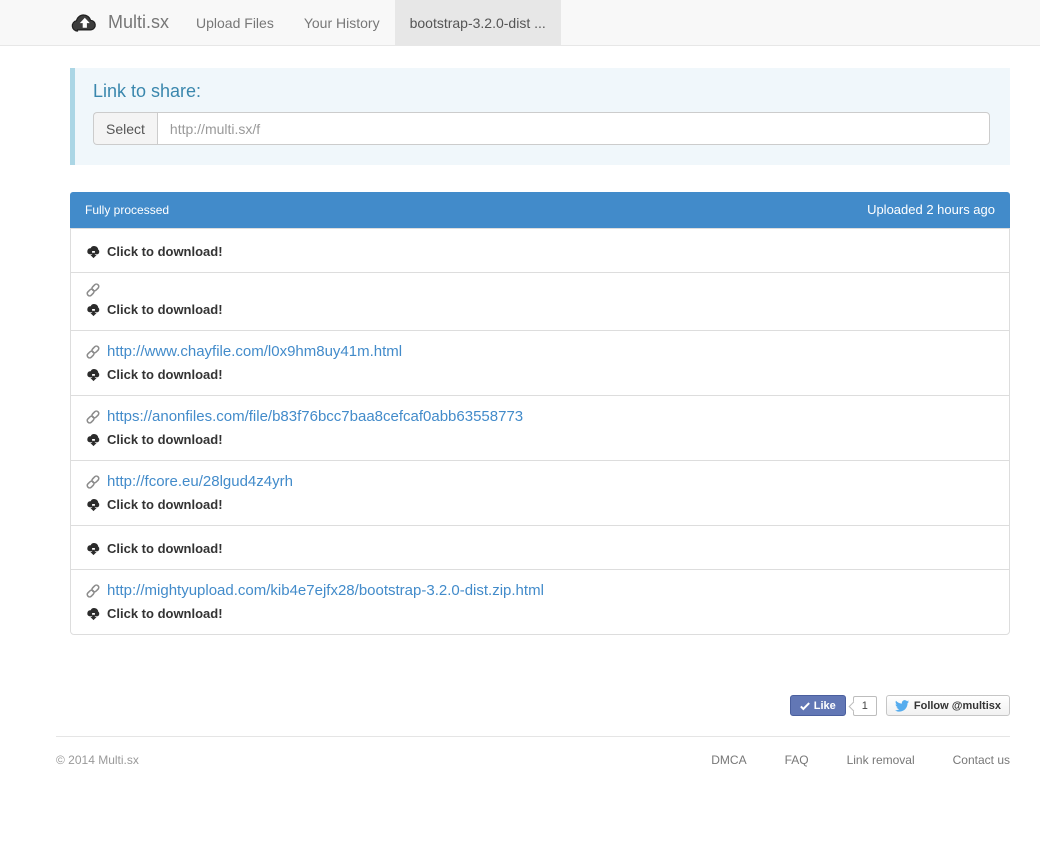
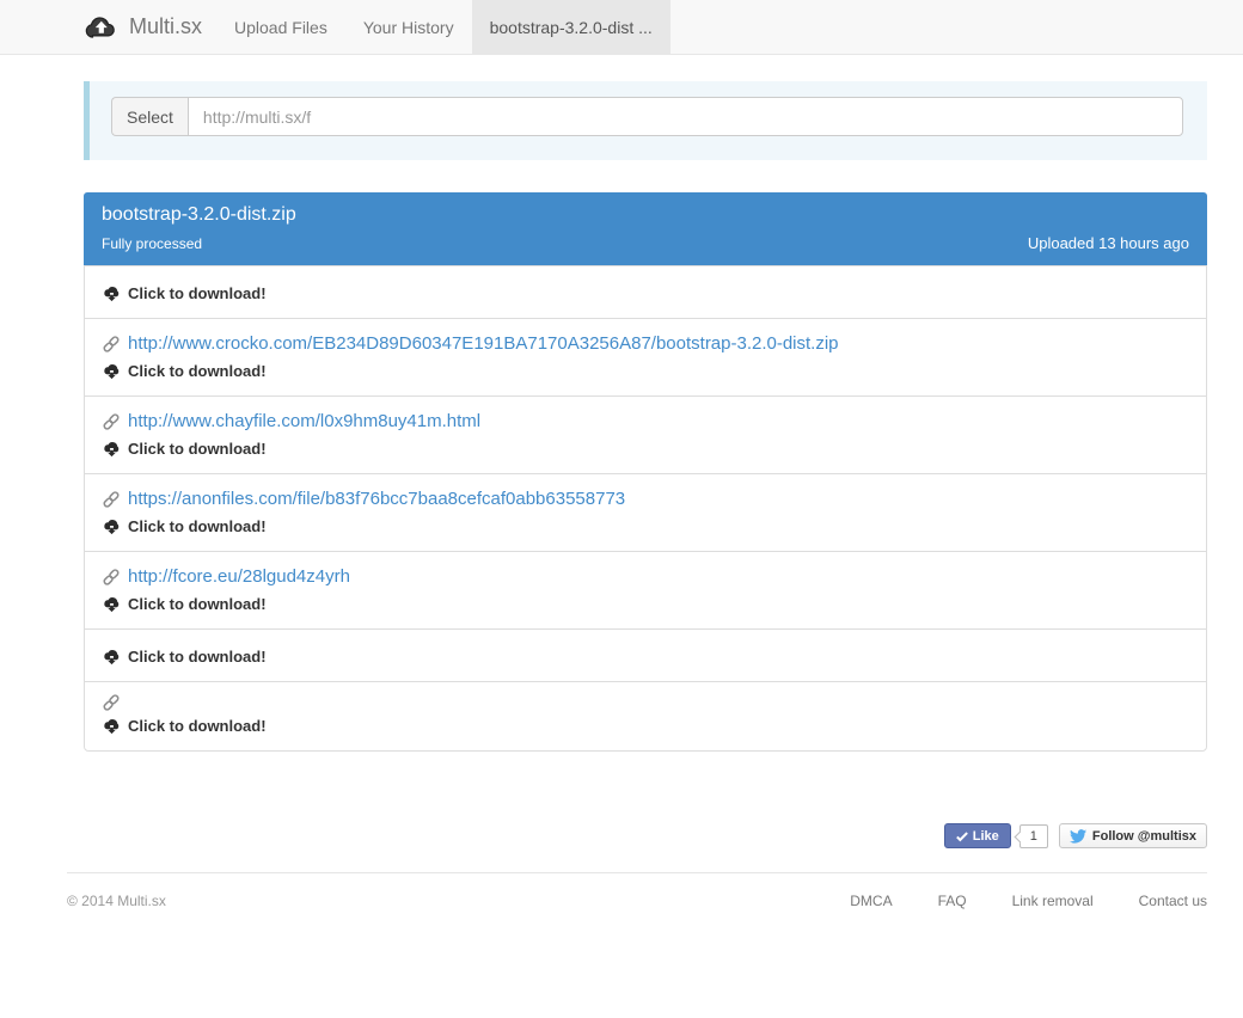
  Multi.sx
  Upload Files
  Your History
  bootstrap-3.2.0-dist ...
- Link to share:
  Select
  http://multi.sx/f
+ bootstrap-3.2.0-dist.zip
  Fully processed
- Uploaded 2 hours ago
+ Uploaded 13 hours ago
  Click to download!
+ http://www.crocko.com/EB234D89D60347E191BA7170A3256A87/bootstrap-3.2.0-dist.zip
  Click to download!
  http://www.chayfile.com/l0x9hm8uy41m.html
  Click to download!
  https://anonfiles.com/file/b83f76bcc7baa8cefcaf0abb63558773
  Click to download!
  http://fcore.eu/28lgud4z4yrh
  Click to download!
  Click to download!
- http://mightyupload.com/kib4e7ejfx28/bootstrap-3.2.0-dist.zip.html
  Click to download!
  Like
  1
  Follow @multisx
  © 2014 Multi.sx
  DMCA
  FAQ
  Link removal
  Contact us
